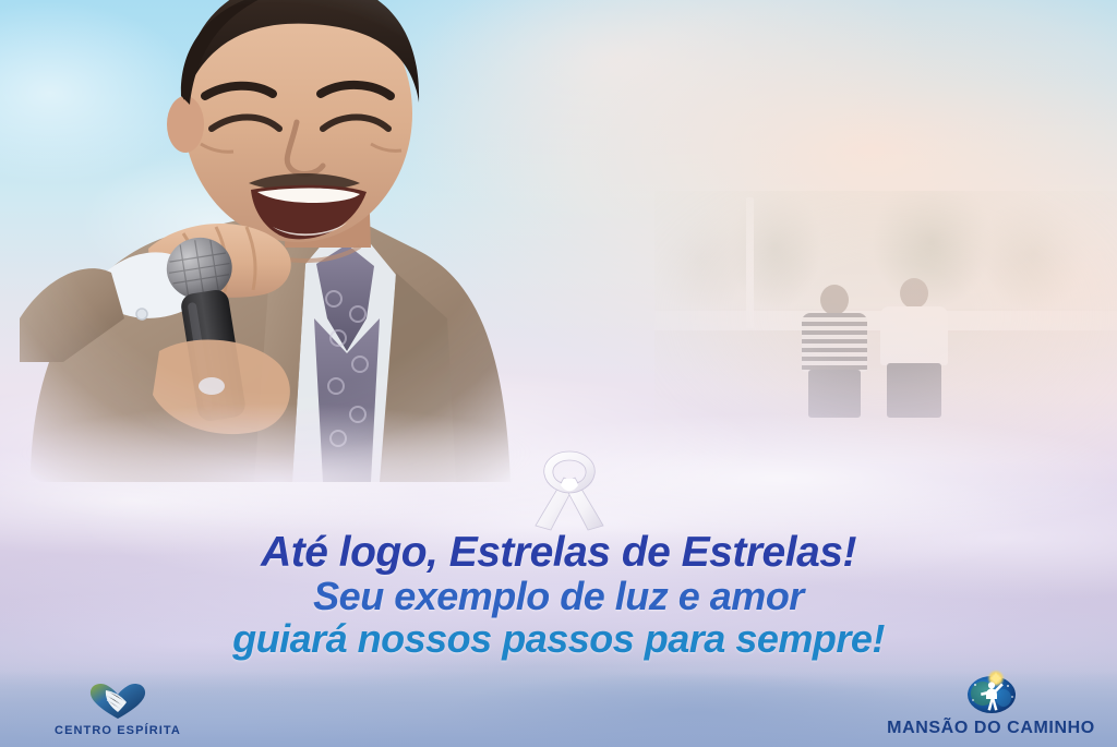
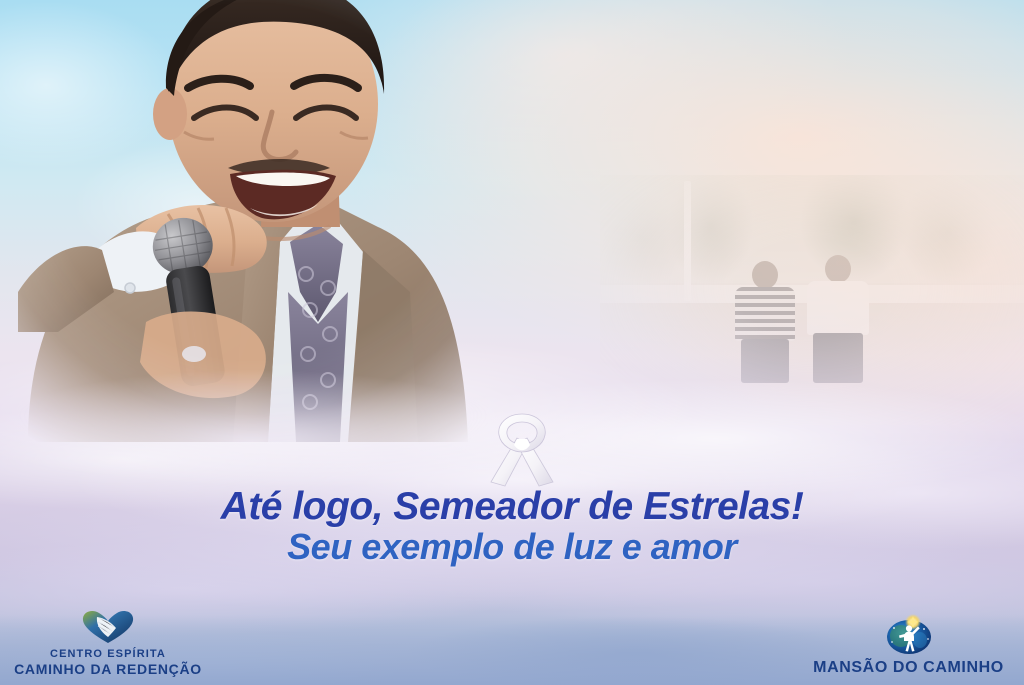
- Até logo, Estrelas de Estrelas!
+ Até logo, Semeador de Estrelas!
  Seu exemplo de luz e amor
- guiará nossos passos para sempre!
  CENTRO ESPÍRITA
+ CAMINHO DA REDENÇÃO
  MANSÃO DO CAMINHO
